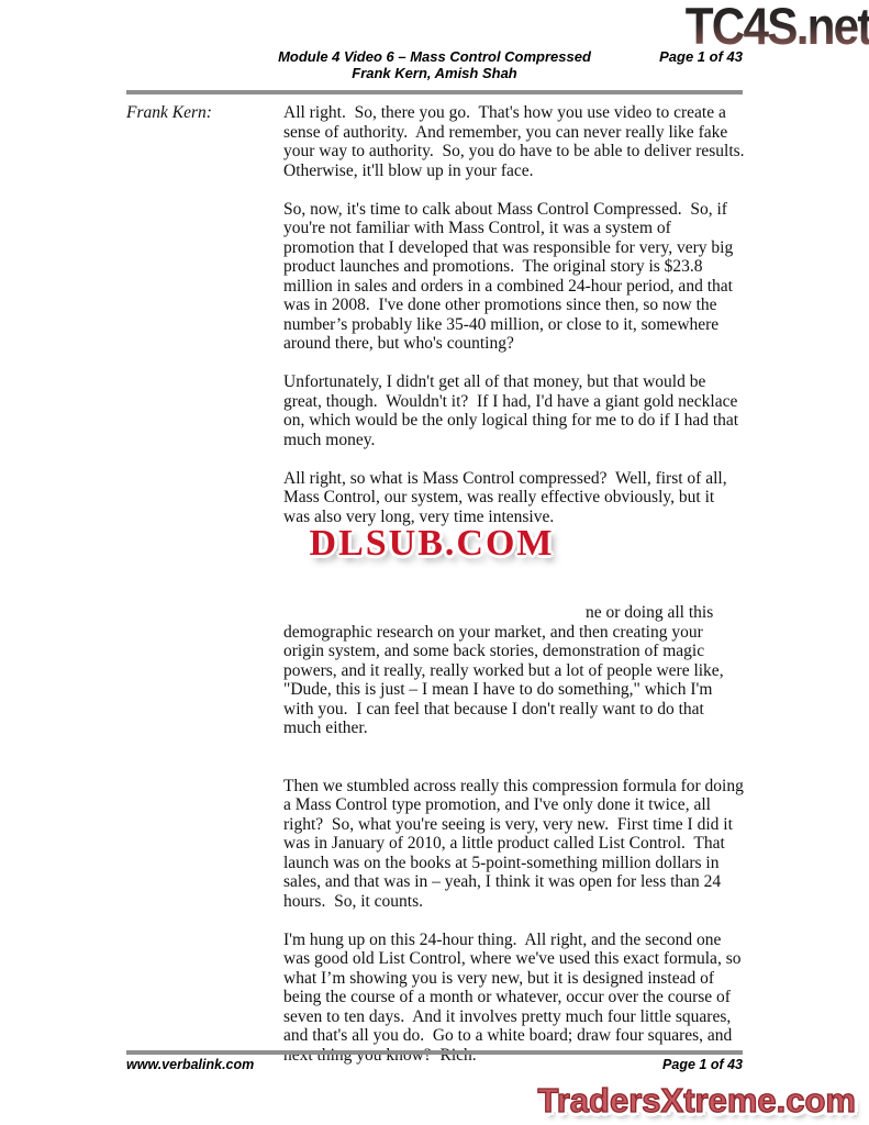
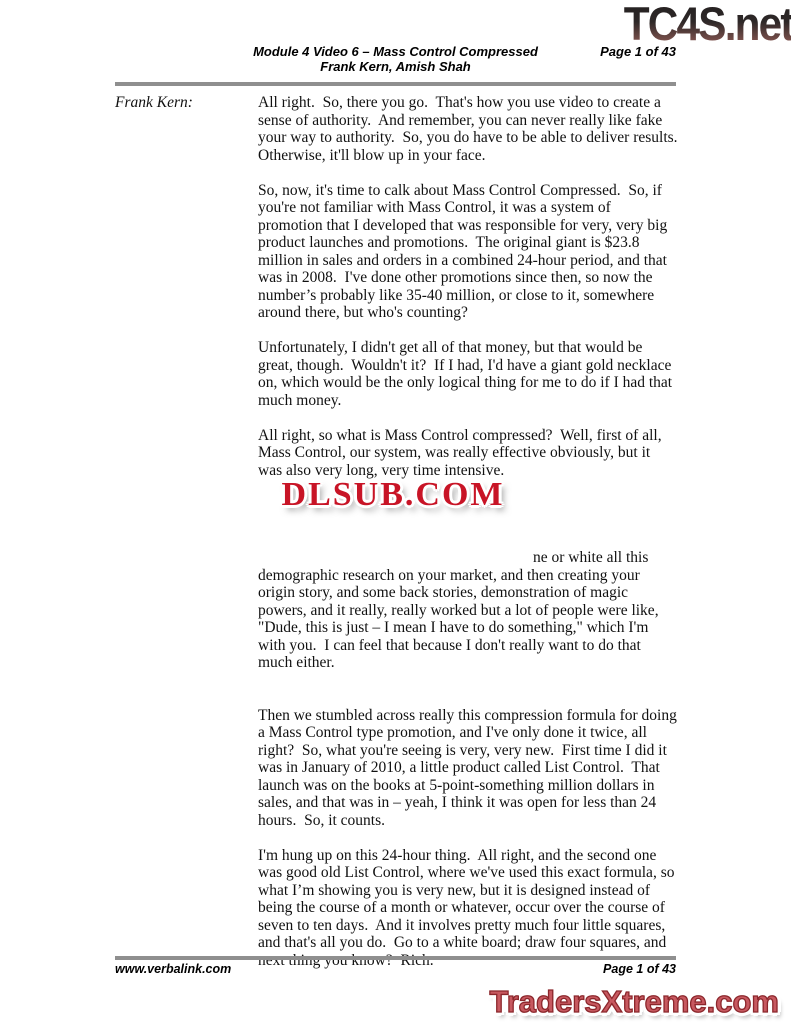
  TC4S.net
  Module 4 Video 6 – Mass Control Compressed
  Frank Kern, Amish Shah
  Page 1 of 43
  Frank Kern:
  All right. So, there you go. That's how you use video to create a sense of authority. And remember, you can never really like fake your way to authority. So, you do have to be able to deliver results. Otherwise, it'll blow up in your face.
- So, now, it's time to calk about Mass Control Compressed. So, if you're not familiar with Mass Control, it was a system of promotion that I developed that was responsible for very, very big product launches and promotions. The original story is $23.8 million in sales and orders in a combined 24-hour period, and that was in 2008. I've done other promotions since then, so now the number’s probably like 35-40 million, or close to it, somewhere around there, but who's counting?
+ So, now, it's time to calk about Mass Control Compressed. So, if you're not familiar with Mass Control, it was a system of promotion that I developed that was responsible for very, very big product launches and promotions. The original giant is $23.8 million in sales and orders in a combined 24-hour period, and that was in 2008. I've done other promotions since then, so now the number’s probably like 35-40 million, or close to it, somewhere around there, but who's counting?
  Unfortunately, I didn't get all of that money, but that would be great, though. Wouldn't it? If I had, I'd have a giant gold necklace on, which would be the only logical thing for me to do if I had that much money.
  All right, so what is Mass Control compressed? Well, first of all, Mass Control, our system, was really effective obviously, but it was also very long, very time intensive.
  DLSUB.COM
- ne or doing all this
+ ne or white all this
- demographic research on your market, and then creating your origin system, and some back stories, demonstration of magic powers, and it really, really worked but a lot of people were like, "Dude, this is just – I mean I have to do something," which I'm with you. I can feel that because I don't really want to do that much either.
+ demographic research on your market, and then creating your origin story, and some back stories, demonstration of magic powers, and it really, really worked but a lot of people were like, "Dude, this is just – I mean I have to do something," which I'm with you. I can feel that because I don't really want to do that much either.
  Then we stumbled across really this compression formula for doing a Mass Control type promotion, and I've only done it twice, all right? So, what you're seeing is very, very new. First time I did it was in January of 2010, a little product called List Control. That launch was on the books at 5-point-something million dollars in sales, and that was in – yeah, I think it was open for less than 24 hours. So, it counts.
  I'm hung up on this 24-hour thing. All right, and the second one was good old List Control, where we've used this exact formula, so what I’m showing you is very new, but it is designed instead of being the course of a month or whatever, occur over the course of seven to ten days. And it involves pretty much four little squares, and that's all you do. Go to a white board; draw four squares, and next thing you know? Rich.
  www.verbalink.com
  Page 1 of 43
  TradersXtreme.com
